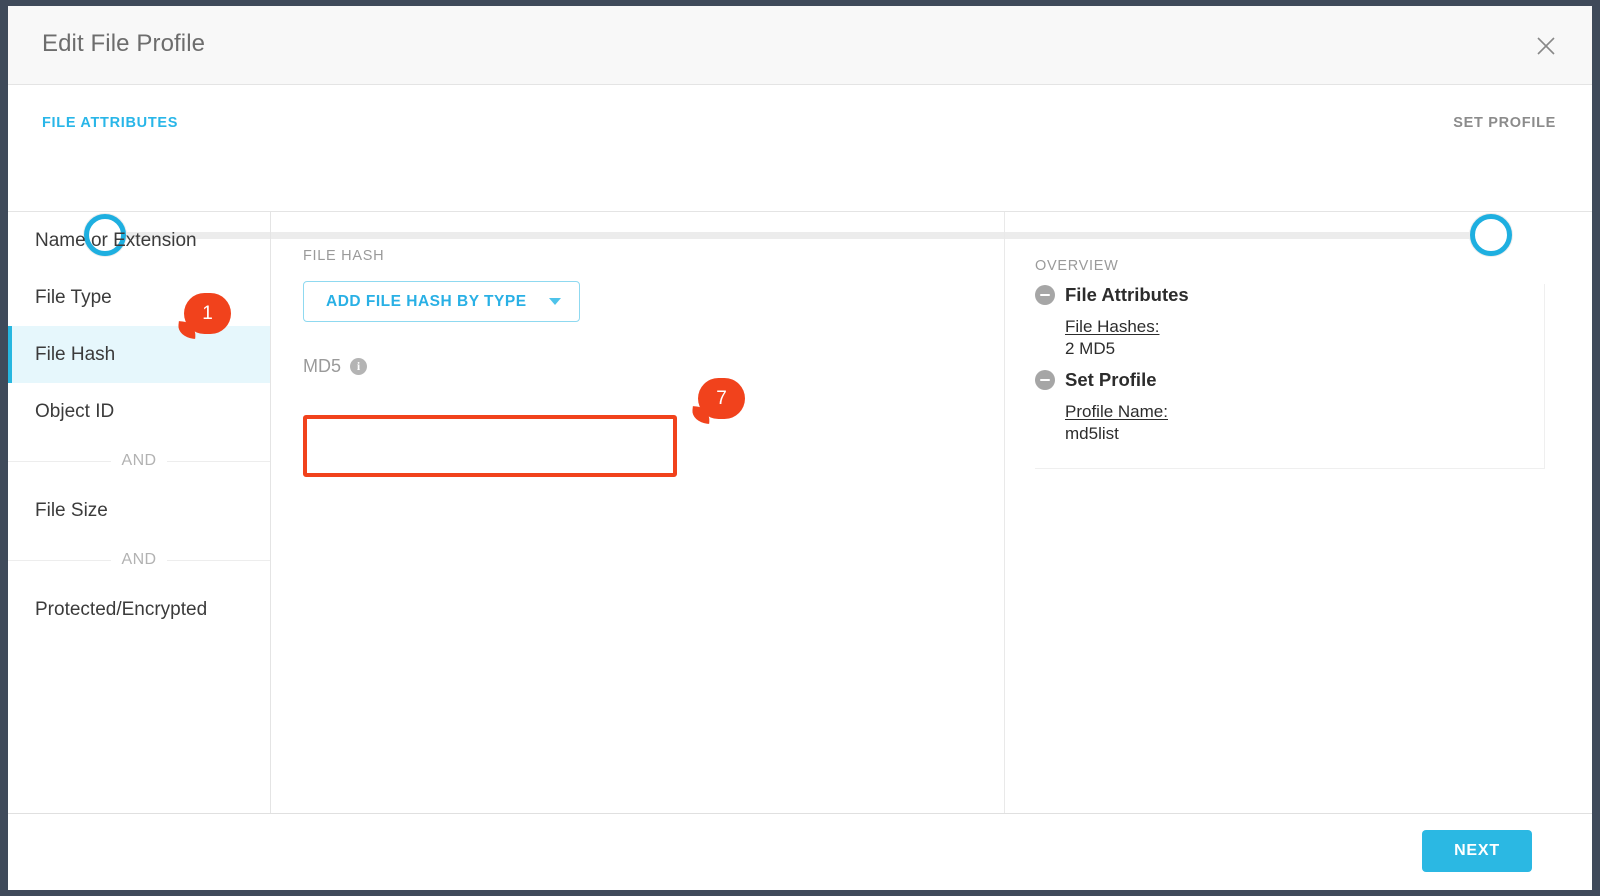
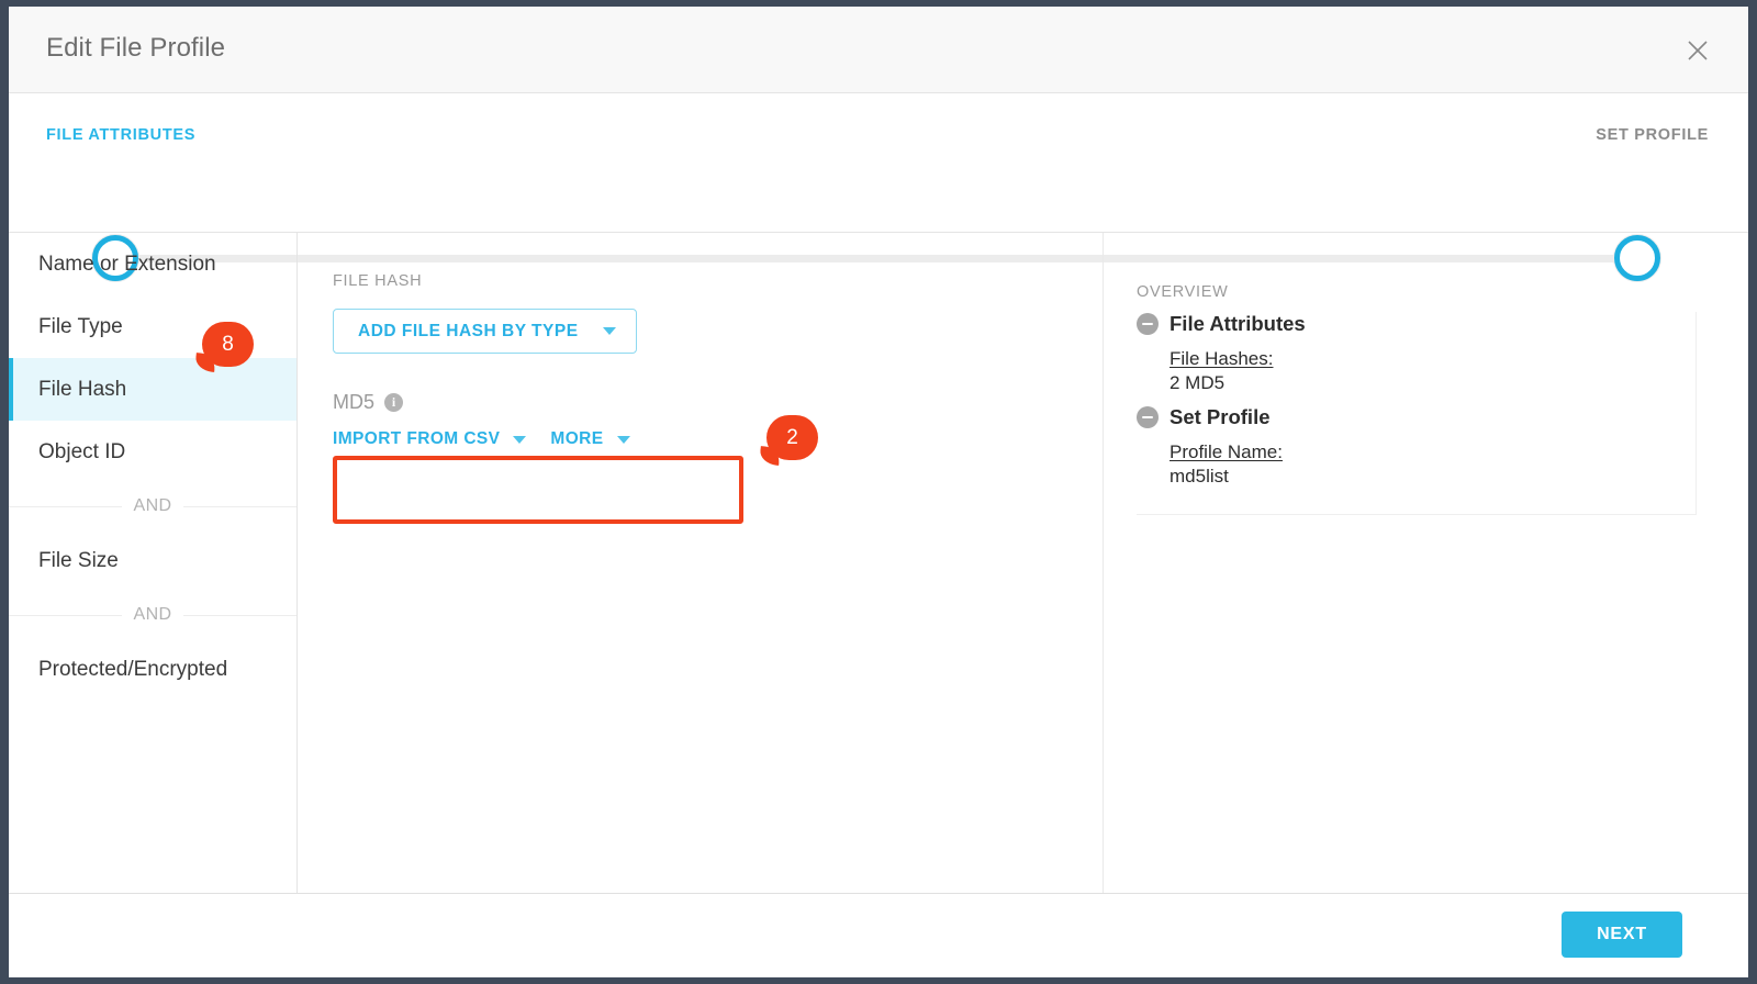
  Edit File Profile
  FILE ATTRIBUTES
  SET PROFILE
  Name or Extension
  File Type
  File Hash
  Object ID
  AND
  File Size
  AND
  Protected/Encrypted
  FILE HASH
  ADD FILE HASH BY TYPE
  MD5
  i
+ IMPORT FROM CSV
+ MORE
  OVERVIEW
  File Attributes
  File Hashes:
  2 MD5
  Set Profile
  Profile Name:
  md5list
  NEXT
- 1
+ 8
- 7
+ 2
